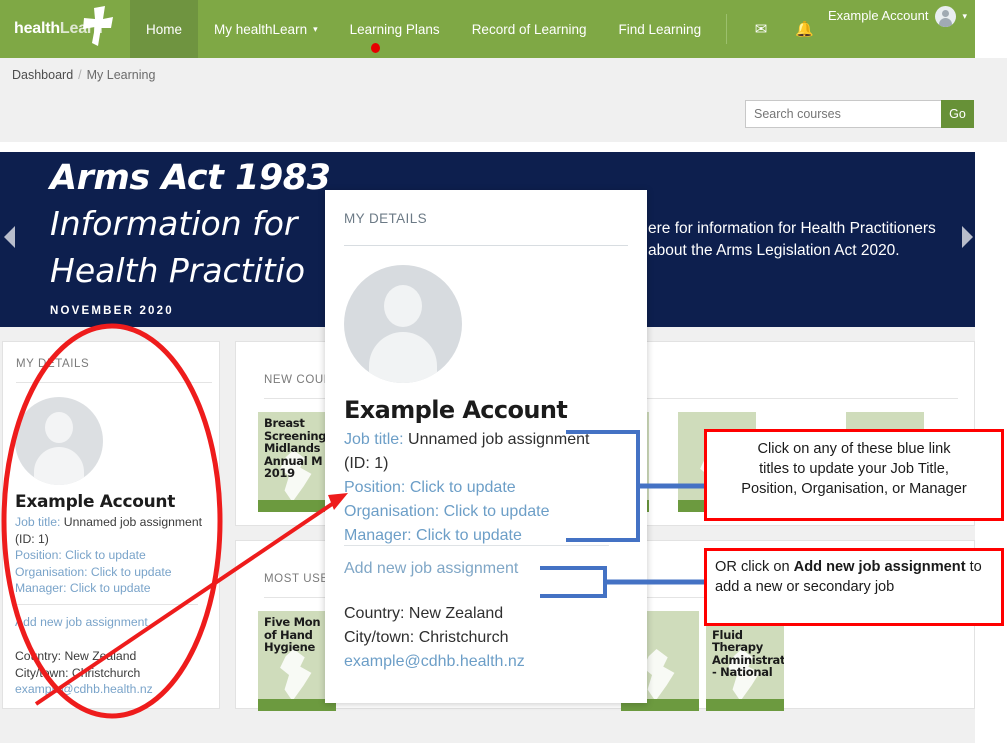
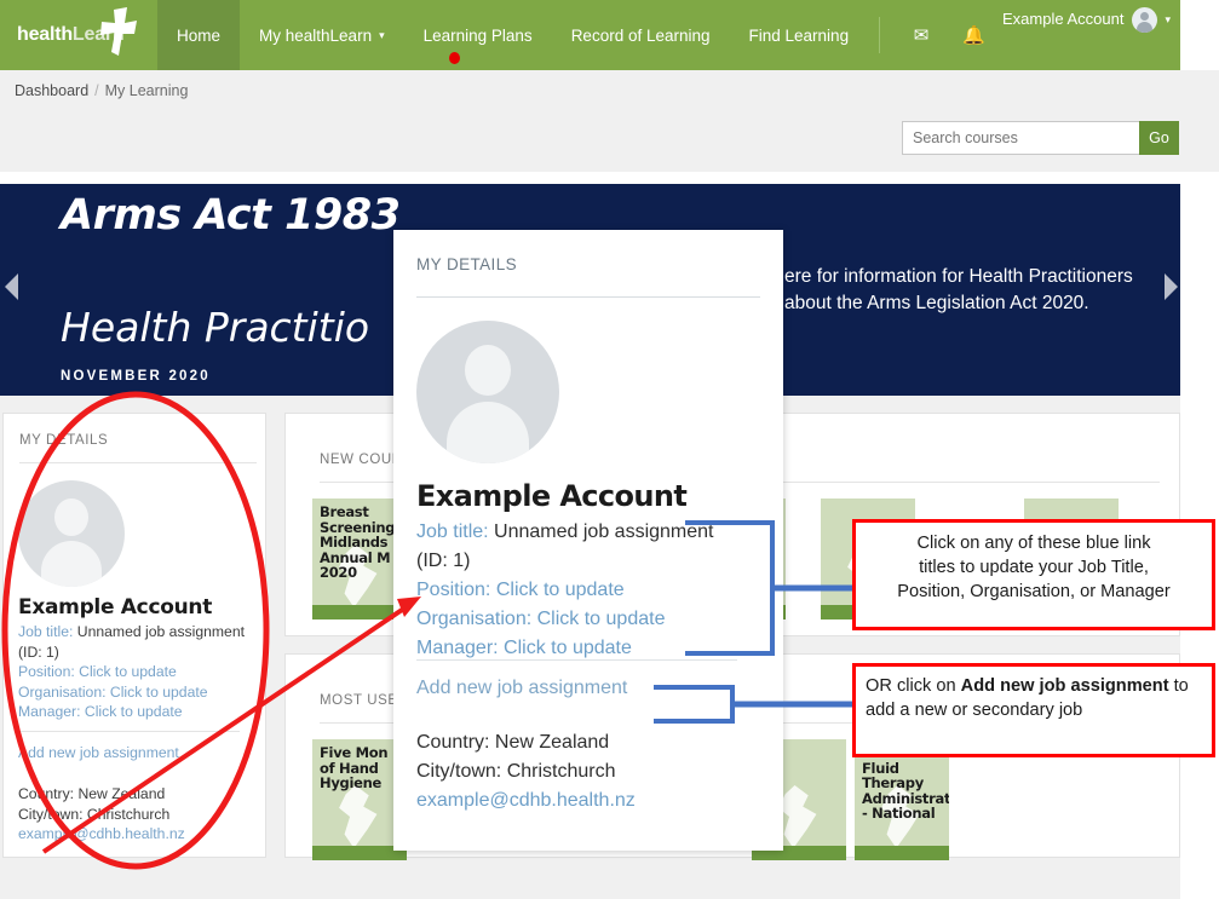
  healthLear
  Home
  My healthLearn
  ▾
  Learning Plans
  Record of Learning
  Find Learning
  ✉
  🔔
  Example Account
  ▾
  Dashboard / My Learning
  Search courses
  Go
  Arms Act 1983
- Information for
  Health Practitio
  NOVEMBER 2020
  ere for information for Health Practitioners
  about the Arms Legislation Act 2020.
  MY DETAILS
  Example Account
  Job title: Unnamed job assignment
  (ID: 1)
  Position: Click to update
  Organisation: Click to update
  Manager: Click to update
  dd new job assignment
  Contry: New Zeland
  City/wn: Cristchurch
  exampl@cdhb.health.nz
- Breast Screening Midlands Annual M 2019
+ Breast Screening Midlands Annual M 2020
  MOST US
  Five Mon of Hand Hygiene
  MY DETAILS
  Example Account
  Job title: Unnamed job assignment
  (ID: 1)
  Position: Click to update
  Organisation: Click to update
  Manager: Click to update
  Add new job assignment
  Country: New Zealand
  City/town: Christchurch
  example@cdhb.health.nz
  Click on any of these blue link
  titles to update your Job Title,
  Position, Organisation, or Manager
  OR click on Add new job assignment to add a new or secondary job
